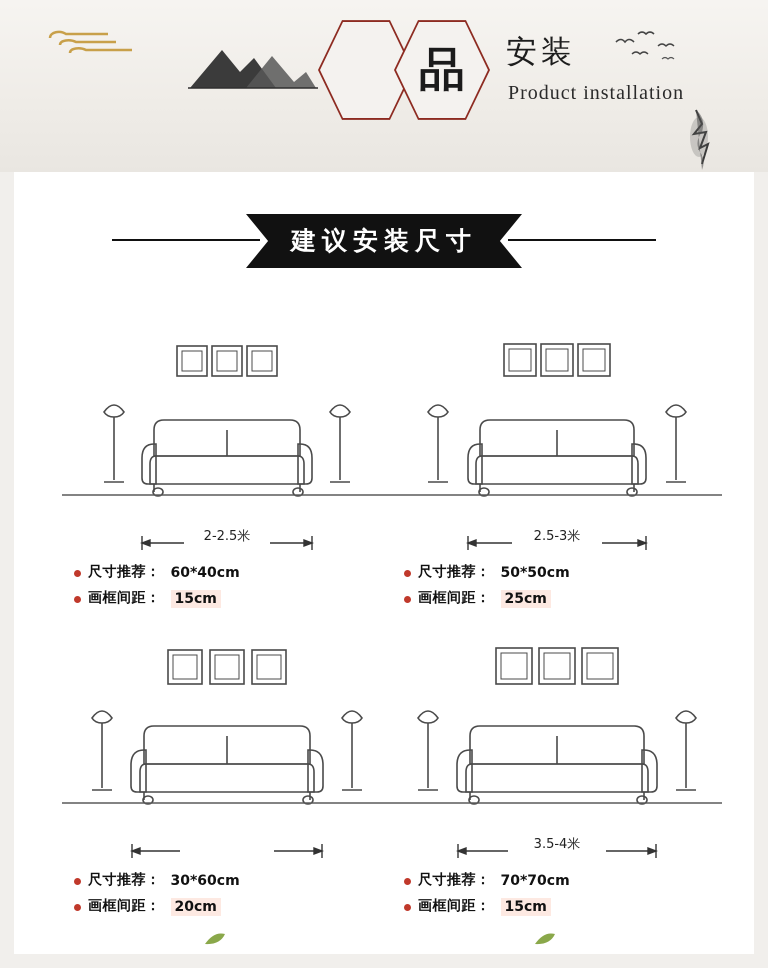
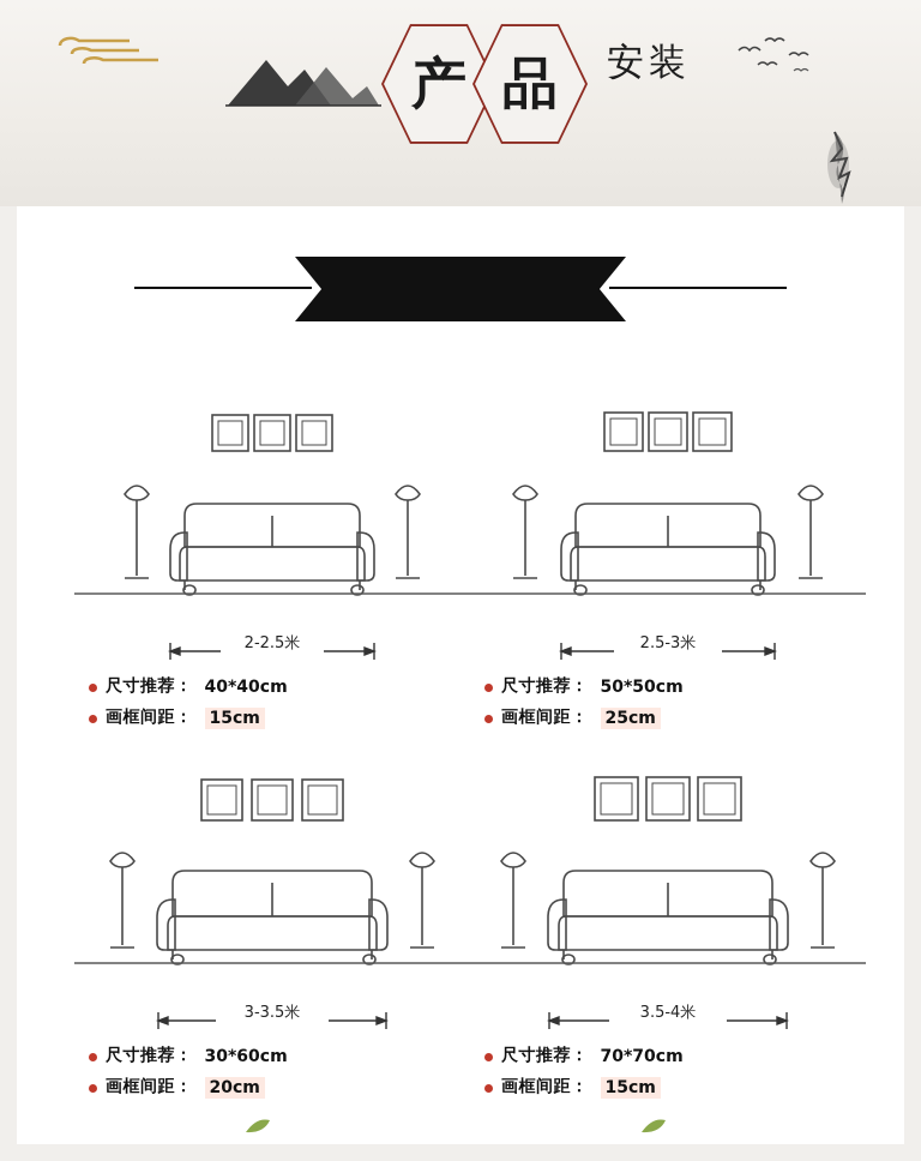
+ 产
  品
  安装
- Product installation
- 建议安装尺寸
  2-2.5米
  尺寸推荐：
- 60*40cm
+ 40*40cm
  画框间距：
  15cm
  2.5-3米
  尺寸推荐：
  50*50cm
  画框间距：
  25cm
+ 3-3.5米
  尺寸推荐：
  30*60cm
  画框间距：
  20cm
  3.5-4米
  尺寸推荐：
  70*70cm
  画框间距：
  15cm
